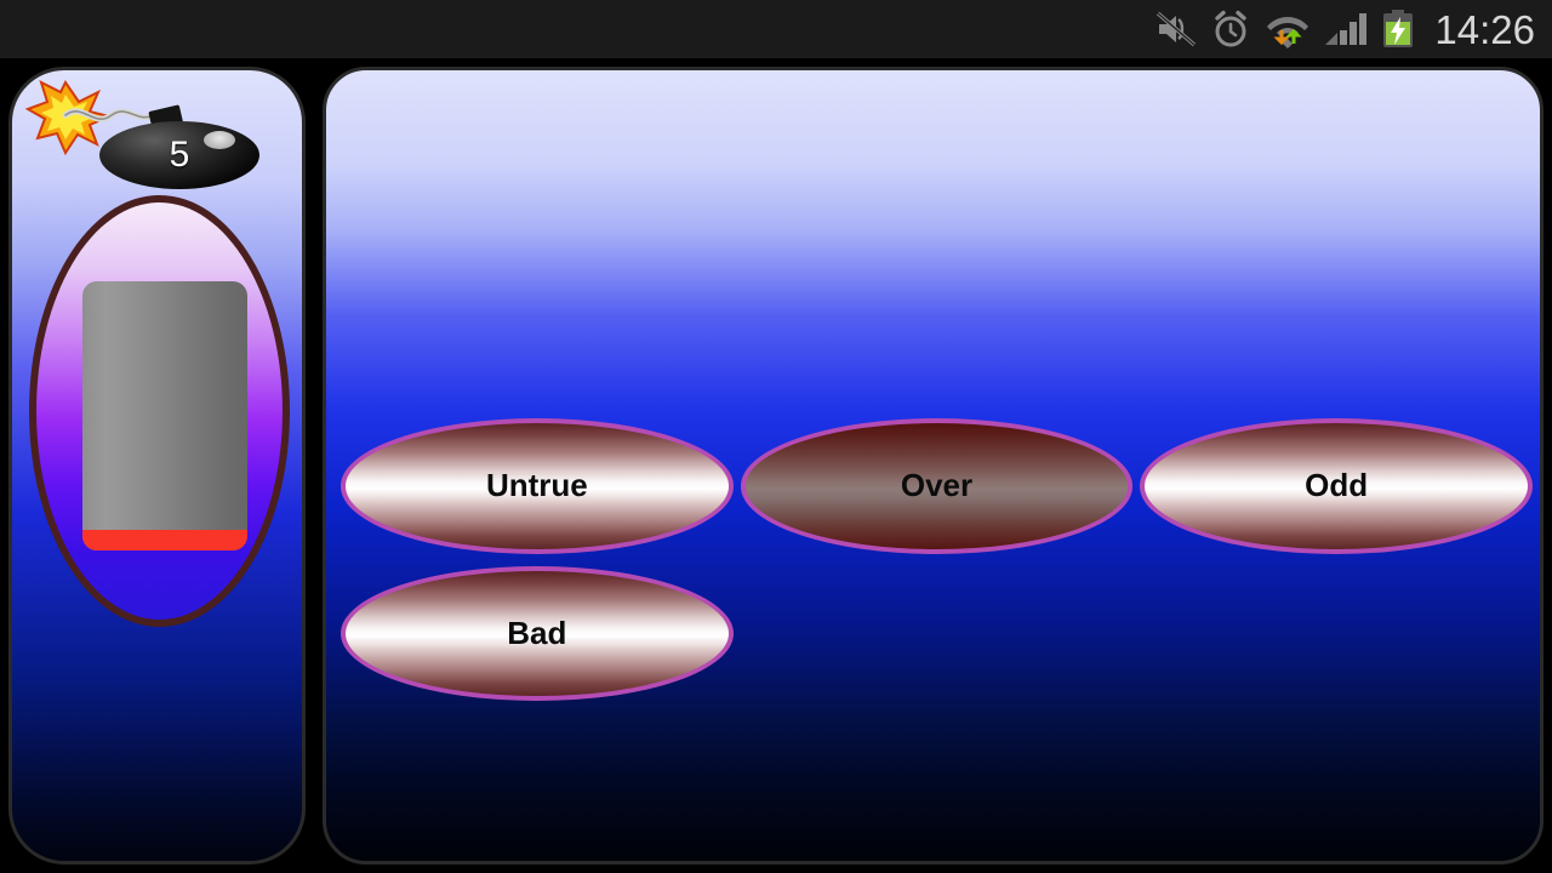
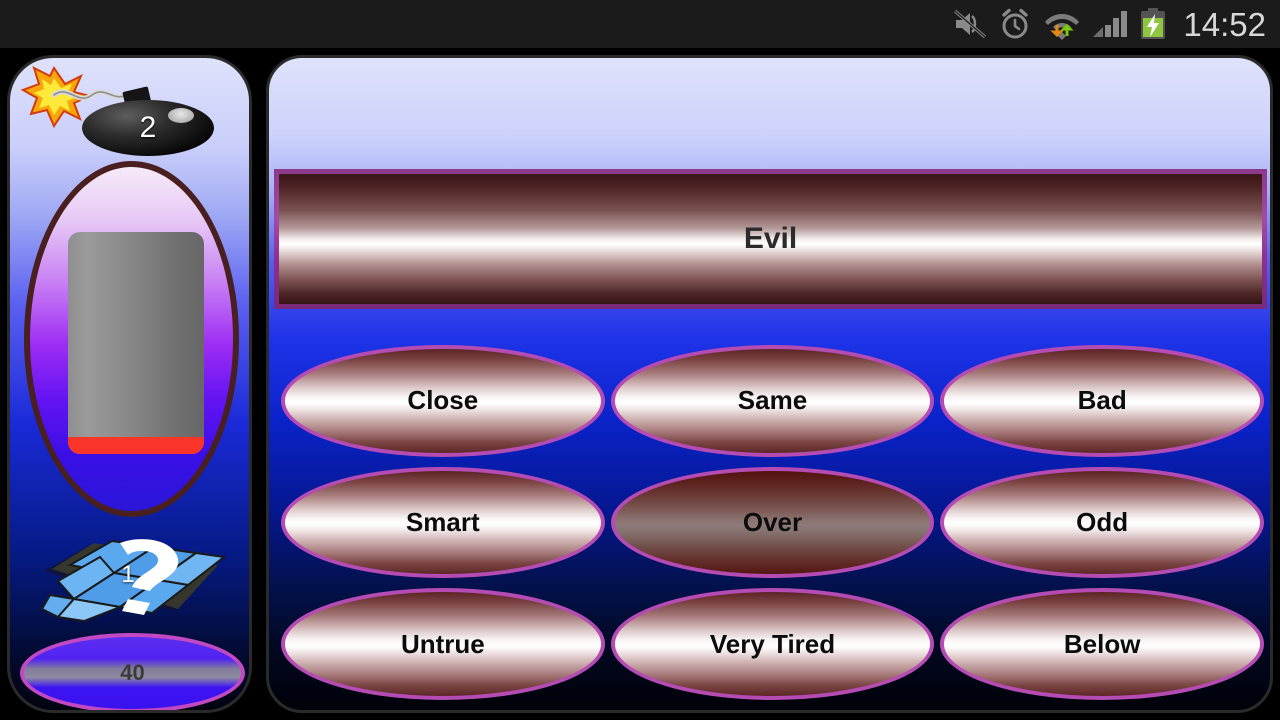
- 14:26
+ 14:52
- 5
+ 2
+ 1
+ 40
+ Evil
+ Close
+ Same
- Untrue
+ Bad
+ Smart
  Over
  Odd
- Bad
+ Untrue
+ Very Tired
+ Below
